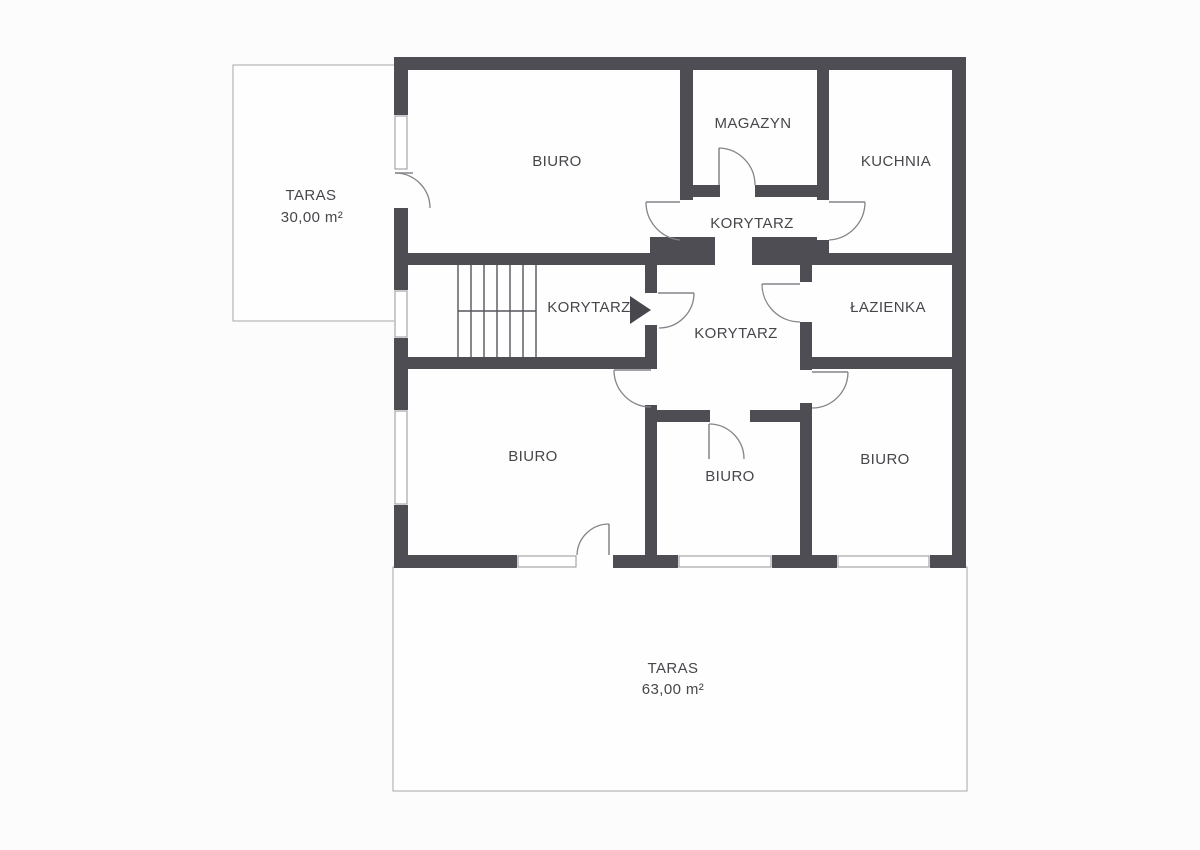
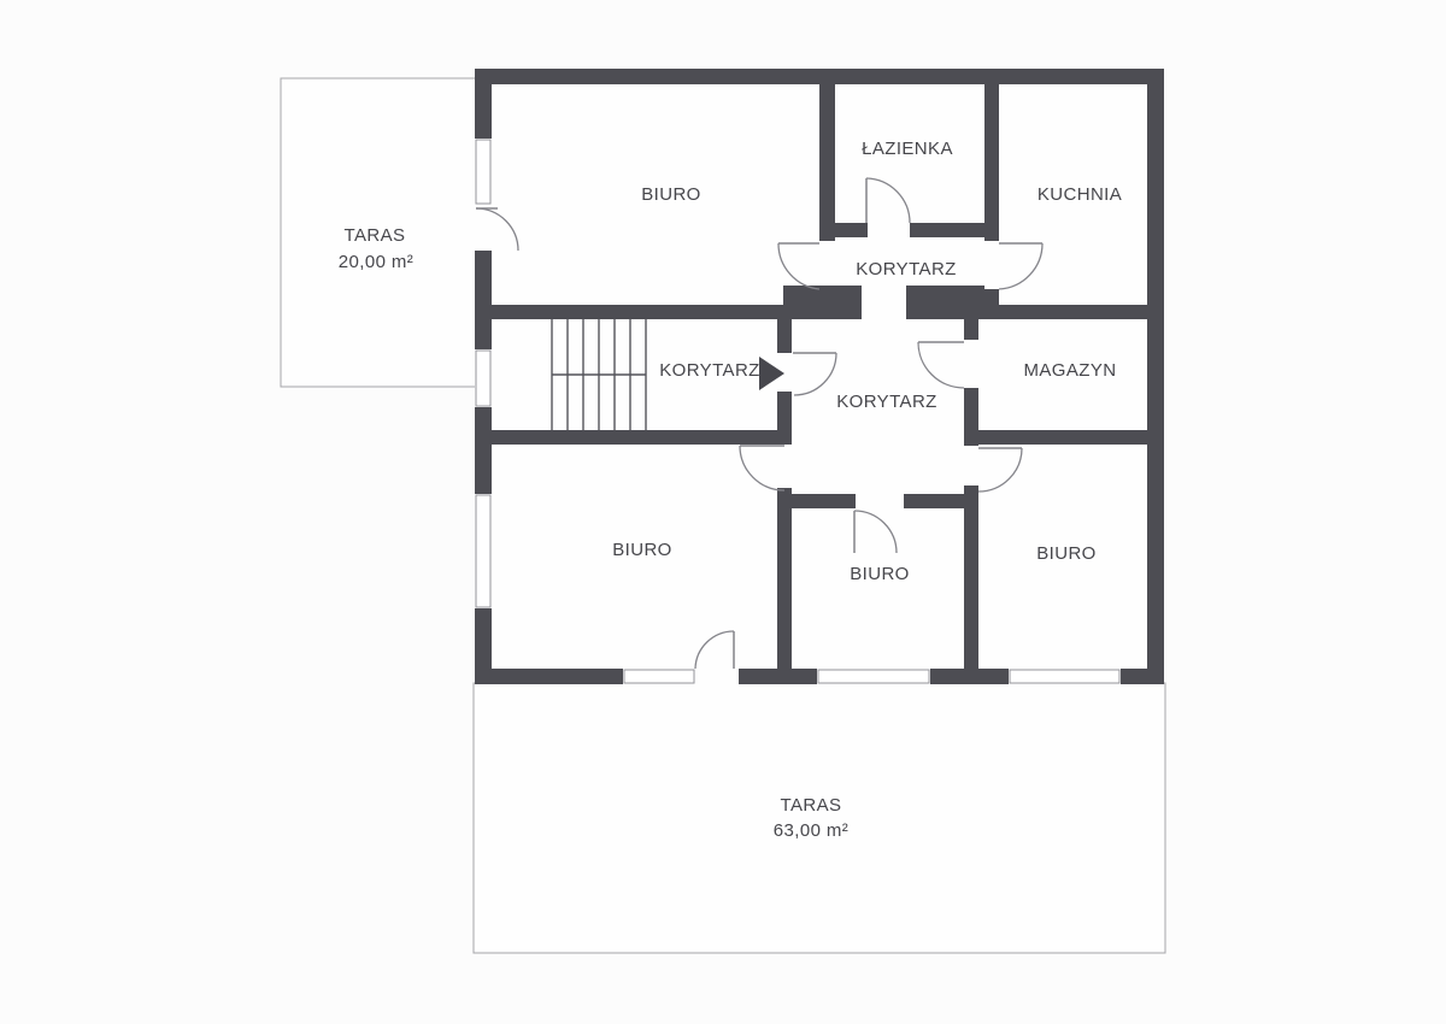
  BIURO
- MAGAZYN
+ ŁAZIENKA
  KUCHNIA
  KORYTARZ
  KORYTARZ
  KORYTARZ
- ŁAZIENKA
+ MAGAZYN
  BIURO
  BIURO
  BIURO
  TARAS
- 30,00 m²
+ 20,00 m²
  TARAS
  63,00 m²
